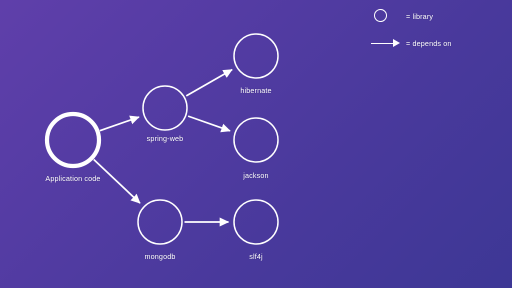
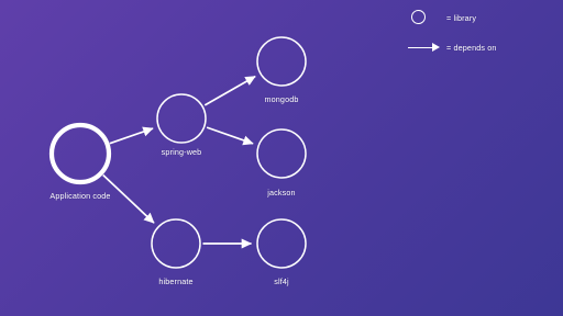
  Application code
  spring-web
- hibernate
+ mongodb
  jackson
- mongodb
+ hibernate
  slf4j
  = library
  = depends on
